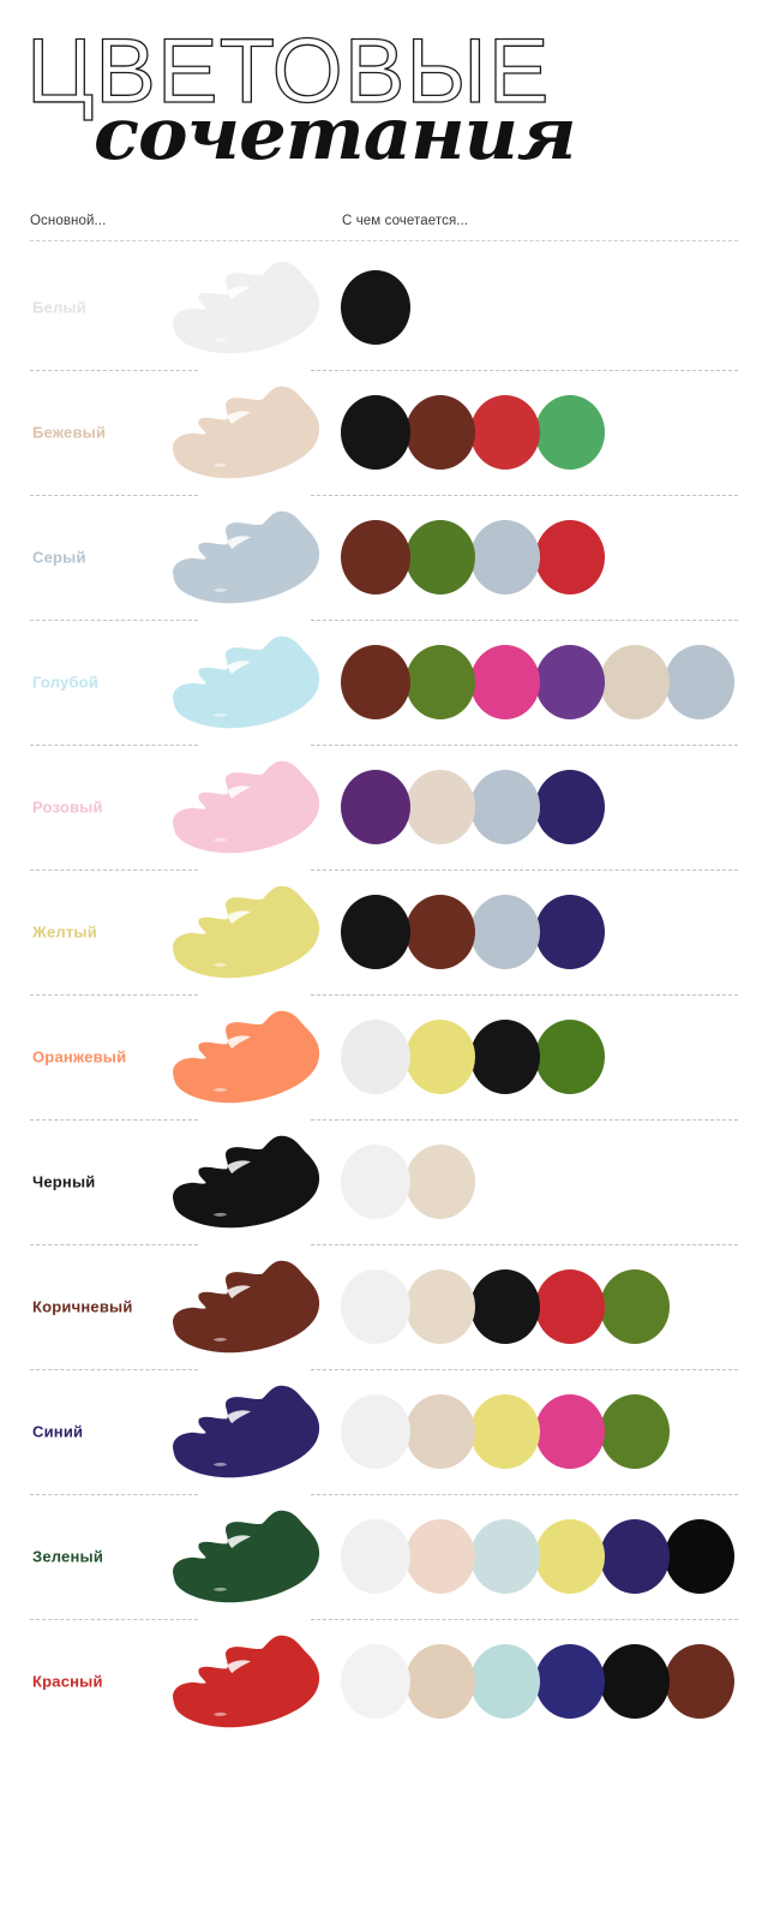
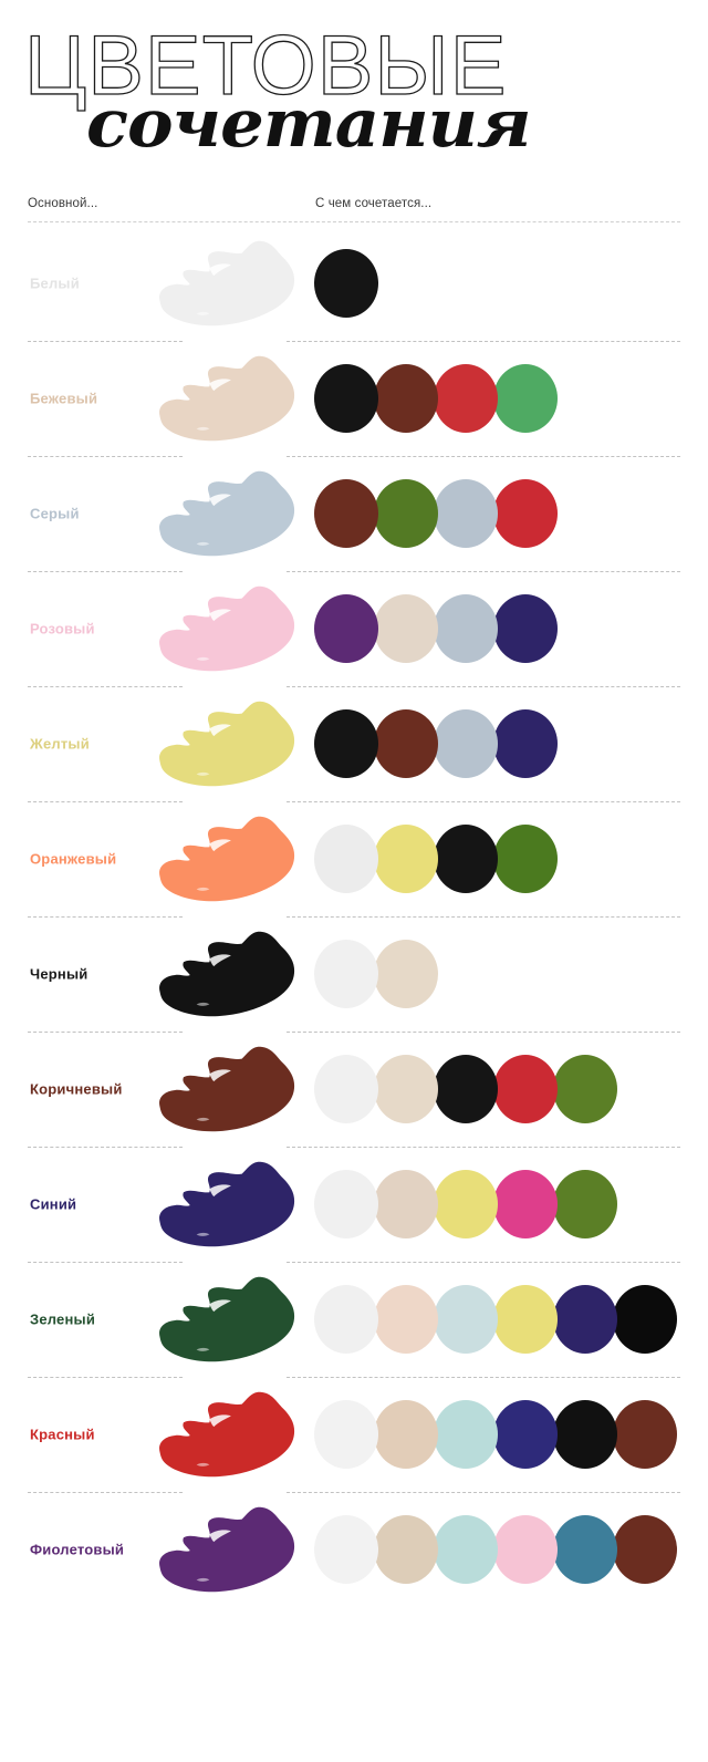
  ЦВЕТОВЫЕ
  сочетания
  Основной...
  С чем сочетается...
  Белый
  Бежевый
  Серый
- Голубой
  Розовый
  Желтый
  Оранжевый
  Черный
  Коричневый
  Синий
  Зеленый
  Красный
+ Фиолетовый
